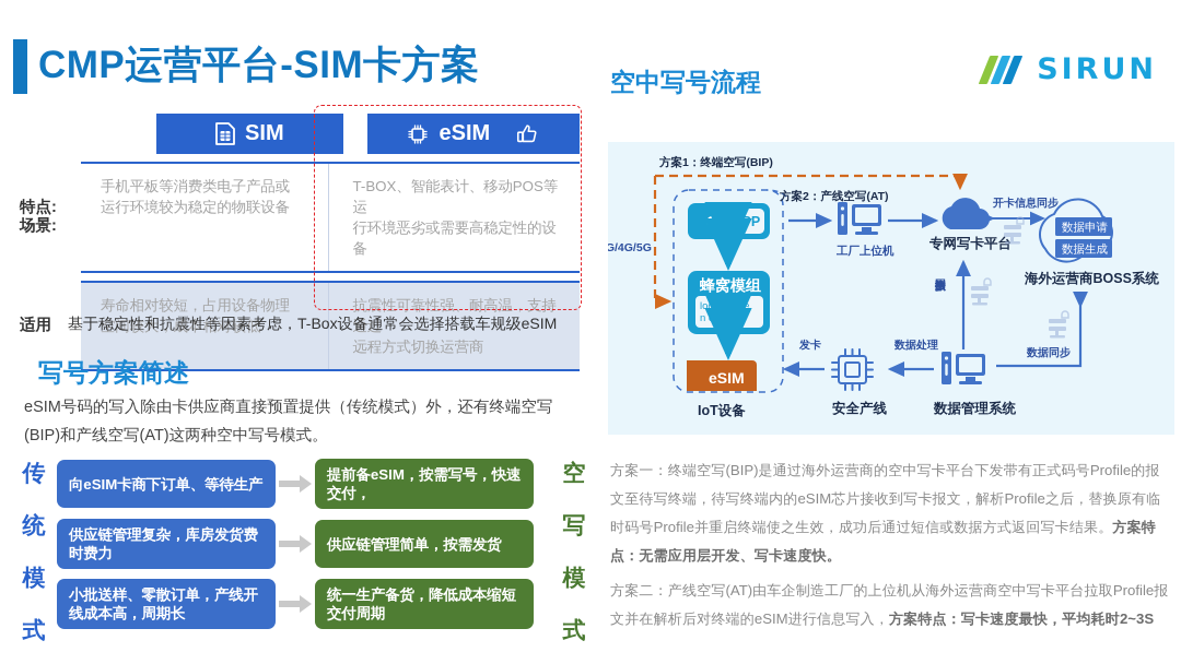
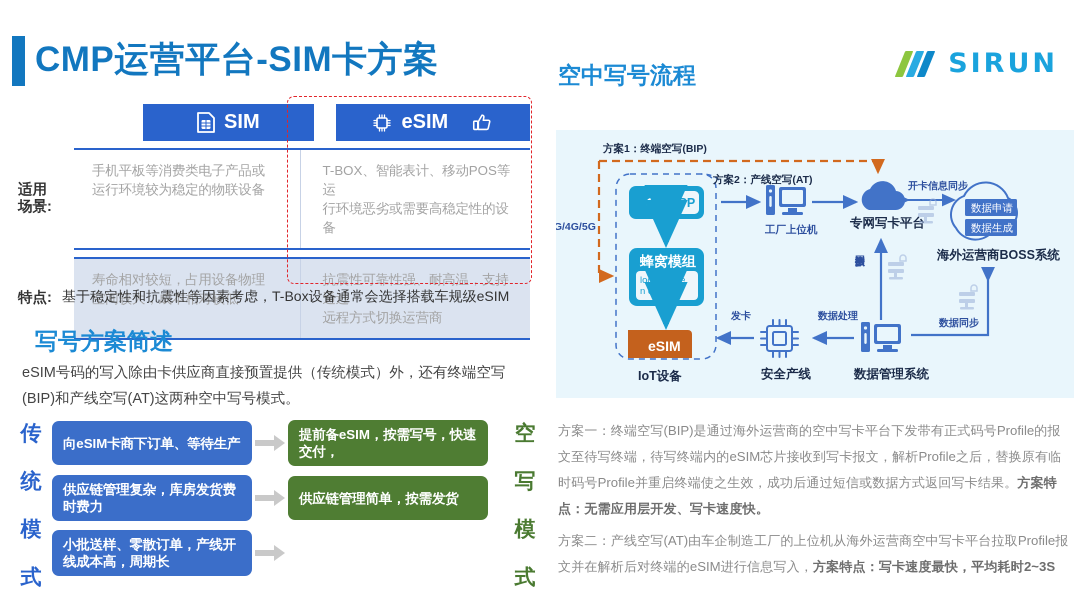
  CMP运营平台-SIM卡方案
  SIRUN
  SIM
  eSIM
- 特点:
+ 适用
  场景:
  手机平板等消费类电子产品或
  运行环境较为稳定的物联设备
  T-BOX、智能表计、移动POS等运
  行环境恶劣或需要高稳定性的设备
- 适用
+ 特点:
  寿命相对较短，占用设备物理
  空间较大，成本相对较低
  抗震性可靠性强、耐高温，支持通过
  远程方式切换运营商
  基于稳定性和抗震性等因素考虑，T-Box设备通常会选择搭载车规级eSIM
  写号方案简述
  eSIM号码的写入除由卡供应商直接预置提供（传统模式）外，还有终端空写(BIP)和产线空写(AT)这两种空中写号模式。
  传
  统
  模
  式
  空
  写
  模
  式
  向eSIM卡商下订单、等待生产
  提前备eSIM，按需写号，快速交付，
  供应链管理复杂，库房发货费时费力
  供应链管理简单，按需发货
  小批送样、零散订单，产线开线成本高，周期长
- 统一生产备货，降低成本缩短交付周期
  空中写号流程
  APP
  蜂窝模组
  logical/ope
  n channel
  eSIM
  IoT设备
  G/4G/5G
  方案1：终端空写(BIP)
  方案2：产线空写(AT)
  工厂上位机
  专网写卡平台
  开卡信息同步
  数据申请
  数据生成
  海外运营商BOSS系统
  数据同步
  数据管理系统
  数据处理
  安全产线
  发卡
  方案一：终端空写(BIP)是通过海外运营商的空中写卡平台下发带有正式码号Profile的报文至待写终端，待写终端内的eSIM芯片接收到写卡报文，解析Profile之后，替换原有临时码号Profile并重启终端使之生效，成功后通过短信或数据方式返回写卡结果。方案特点：无需应用层开发、写卡速度快。
  方案二：产线空写(AT)由车企制造工厂的上位机从海外运营商空中写卡平台拉取Profile报文并在解析后对终端的eSIM进行信息写入，方案特点：写卡速度最快，平均耗时2~3S
